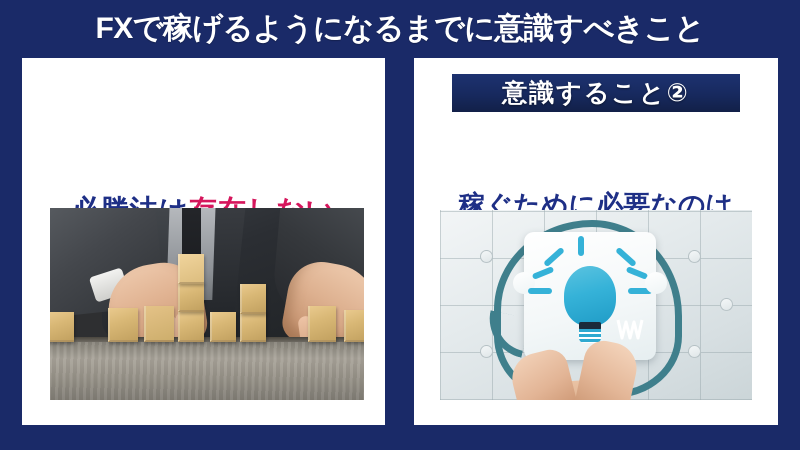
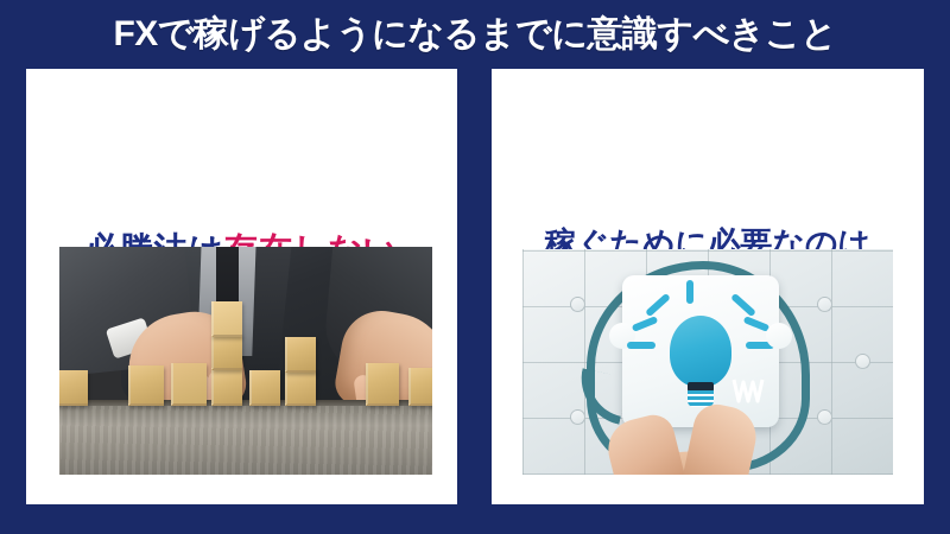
  FXで稼げるようになるまでに意識すべきこと
- 意識すること②
  稼ぐために必要なのは
